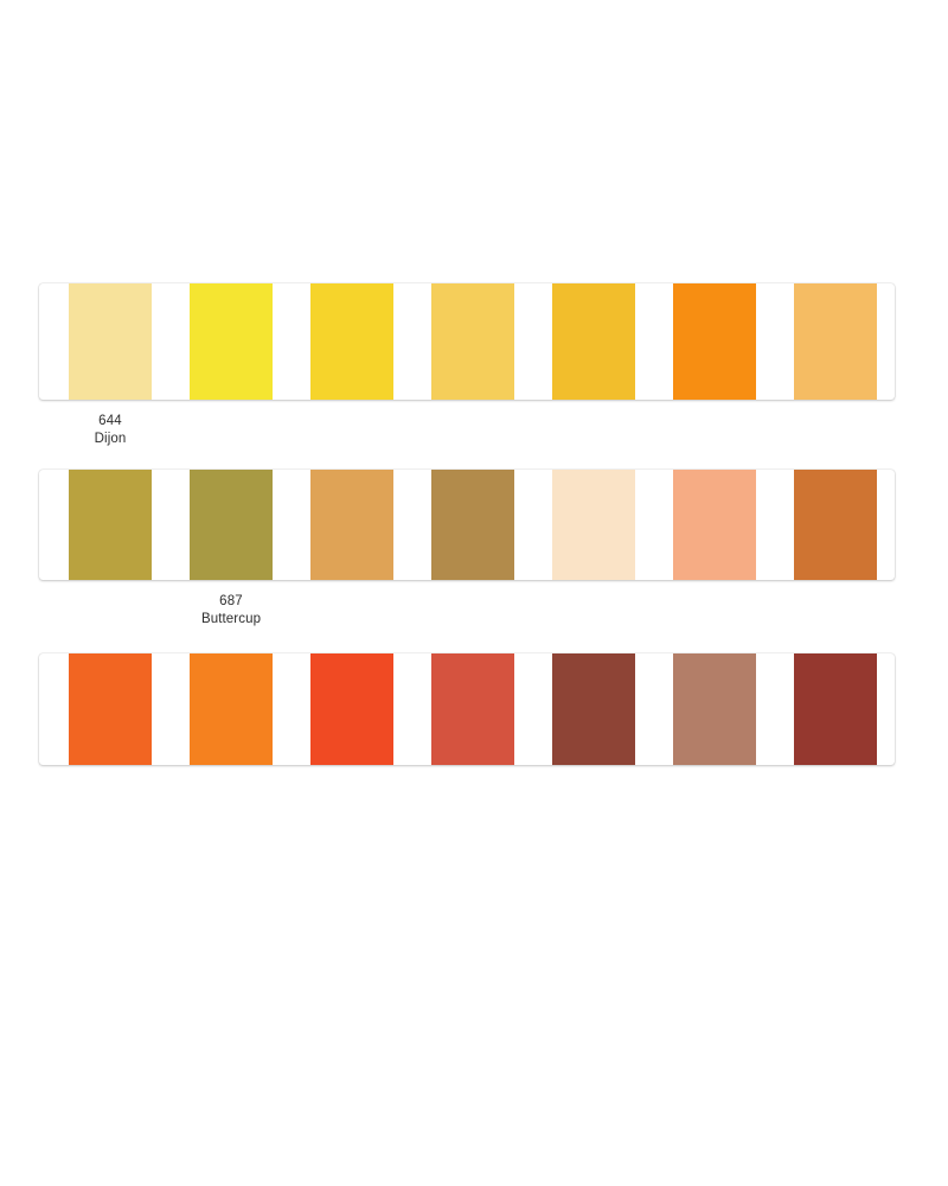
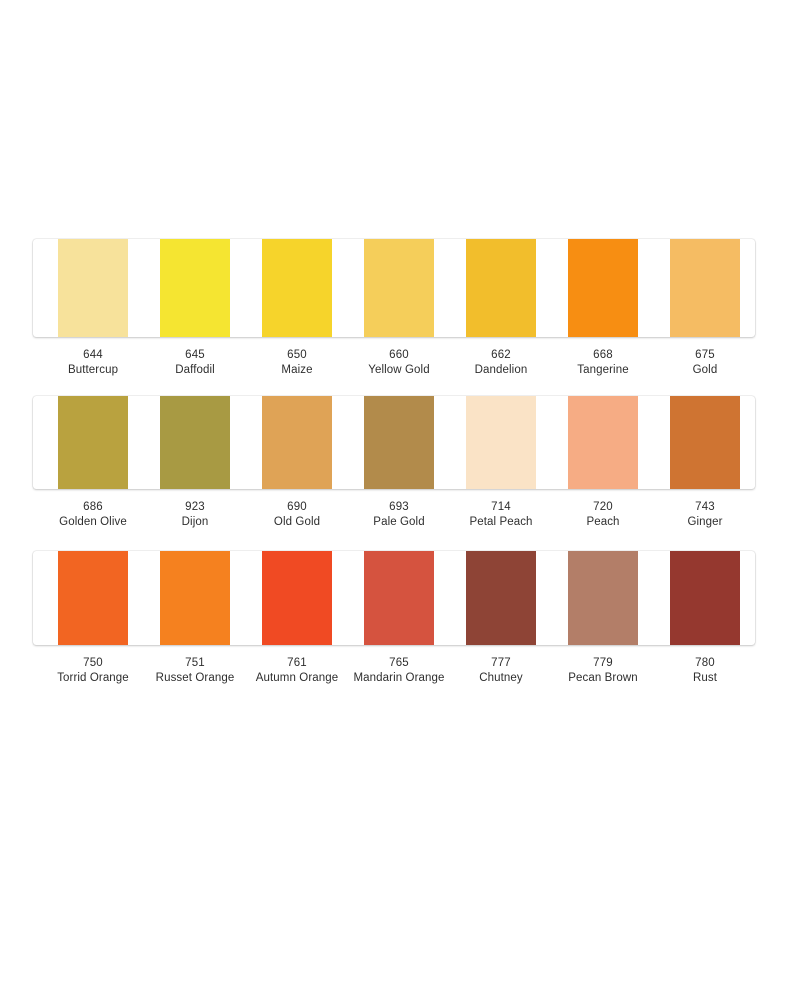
  644
- Dijon
+ Buttercup
+ 645
+ Daffodil
+ 650
+ Maize
+ 660
+ Yellow Gold
+ 662
+ Dandelion
+ 668
+ Tangerine
+ 675
+ Gold
+ 686
+ Golden Olive
- 687
+ 923
- Buttercup
+ Dijon
+ 690
+ Old Gold
+ 693
+ Pale Gold
+ 714
+ Petal Peach
+ 720
+ Peach
+ 743
+ Ginger
+ 750
+ Torrid Orange
+ 751
+ Russet Orange
+ 761
+ Autumn Orange
+ 765
+ Mandarin Orange
+ 777
+ Chutney
+ 779
+ Pecan Brown
+ 780
+ Rust
